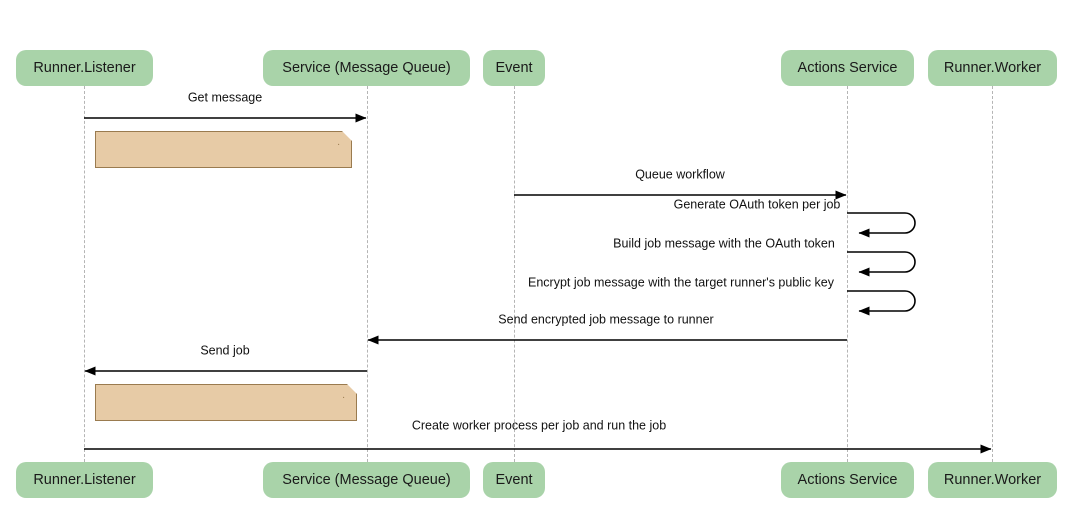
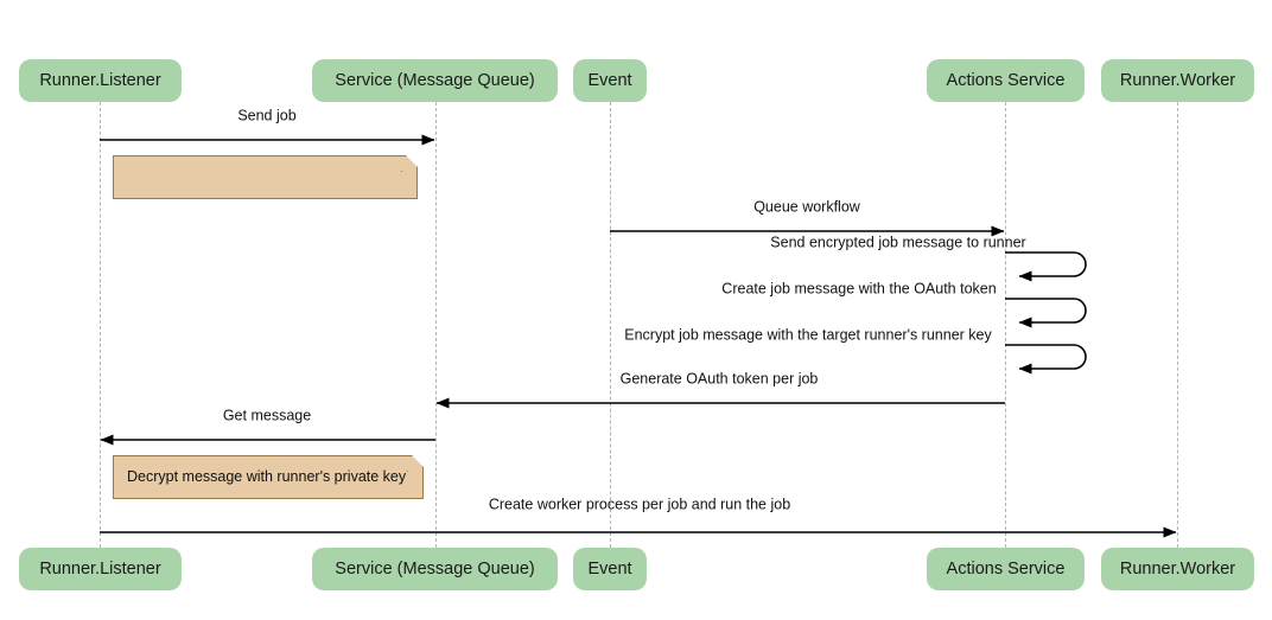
- Get message
+ Send job
  Queue workflow
- Generate OAuth token per job
+ Send encrypted job message to runner
- Build job message with the OAuth token
+ Create job message with the OAuth token
- Encrypt job message with the target runner's public key
+ Encrypt job message with the target runner's runner key
- Send encrypted job message to runner
+ Generate OAuth token per job
- Send job
+ Get message
  Create worker process per job and run the job
+ Decrypt message with runner's private key
  Runner.Listener
  Service (Message Queue)
  Event
  Actions Service
  Runner.Worker
  Runner.Listener
  Service (Message Queue)
  Event
  Actions Service
  Runner.Worker
